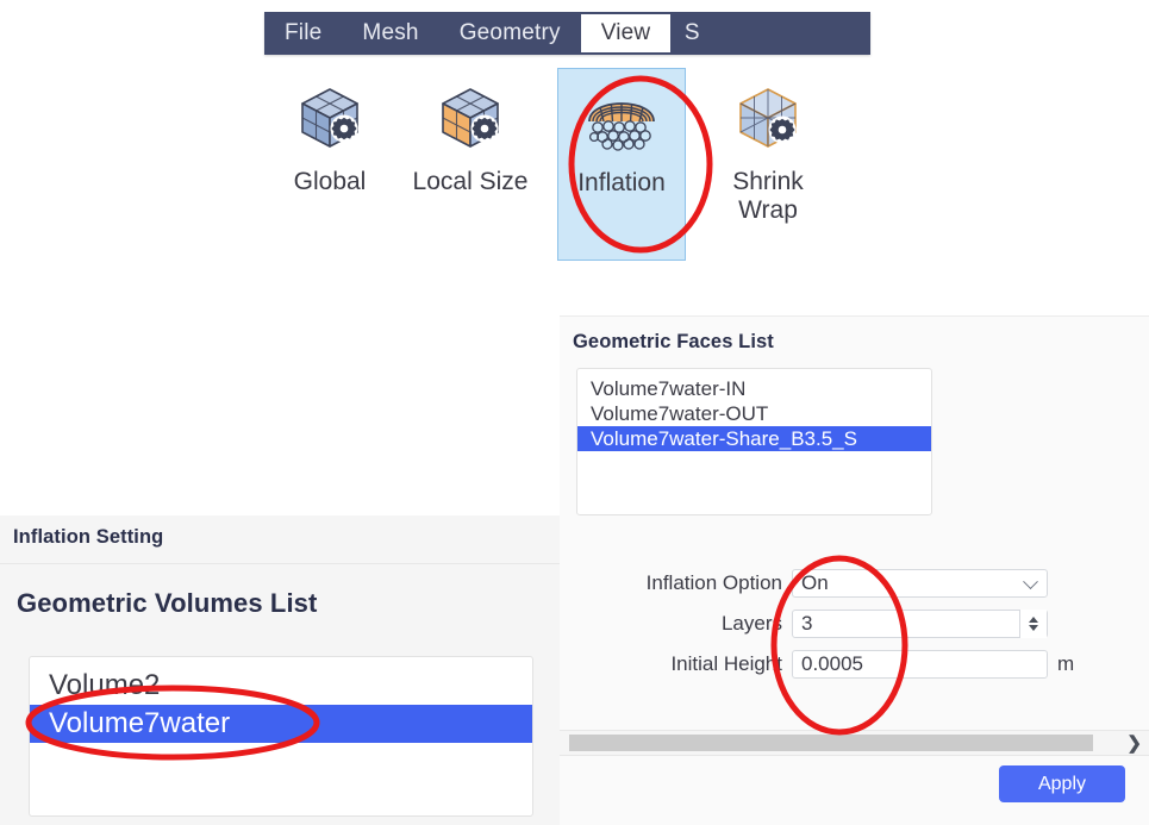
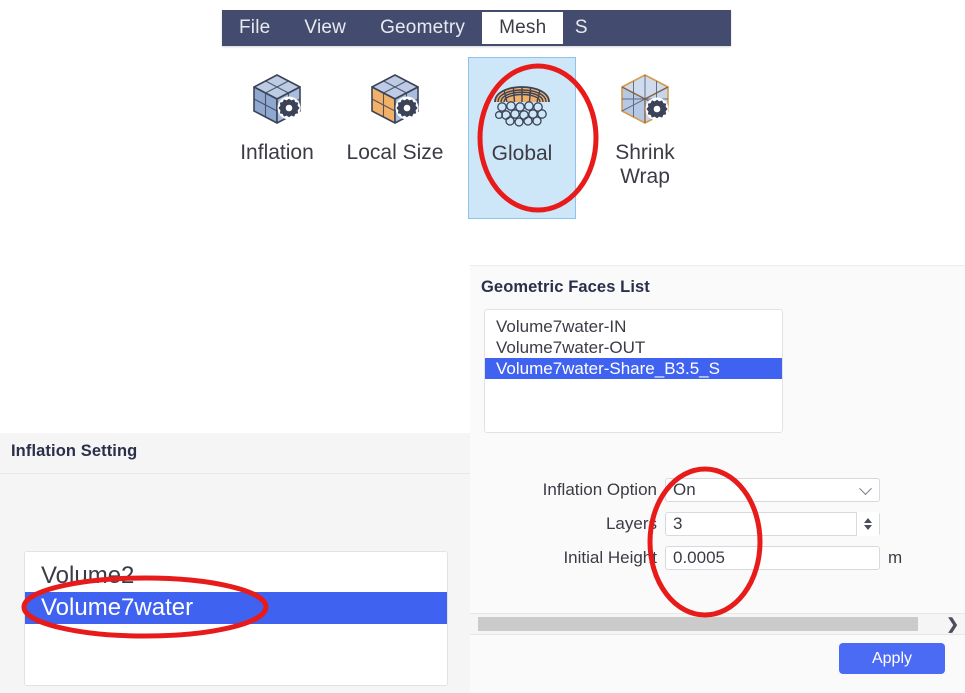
  File
- Mesh
+ View
  Geometry
- View
+ Mesh
  S
- Global
+ Inflation
  Local Size
- Inflation
+ Global
  Shrink Wrap
  Geometric Faces List
  Volume7water-IN
  Volume7water-OUT
  Volume7water-Share_B3.5_S
  Inflation Setting
- Geometric Volumes List
  Volume2
  Volume7water
  Inflation Option
  On
  Layer
  3
  Initial Height
  0.0005
  m
  ❯
  Apply
